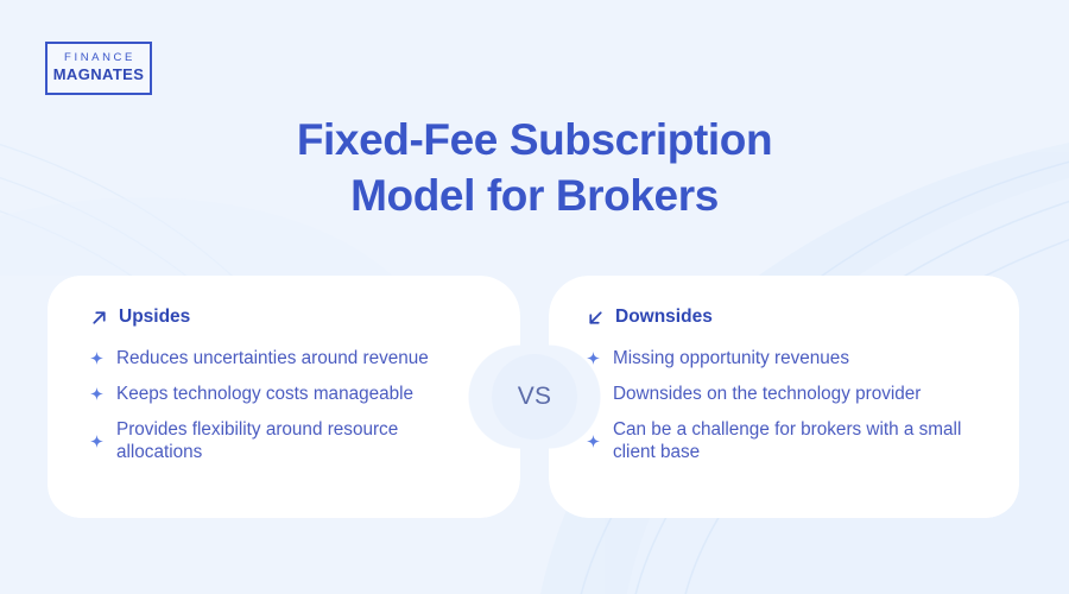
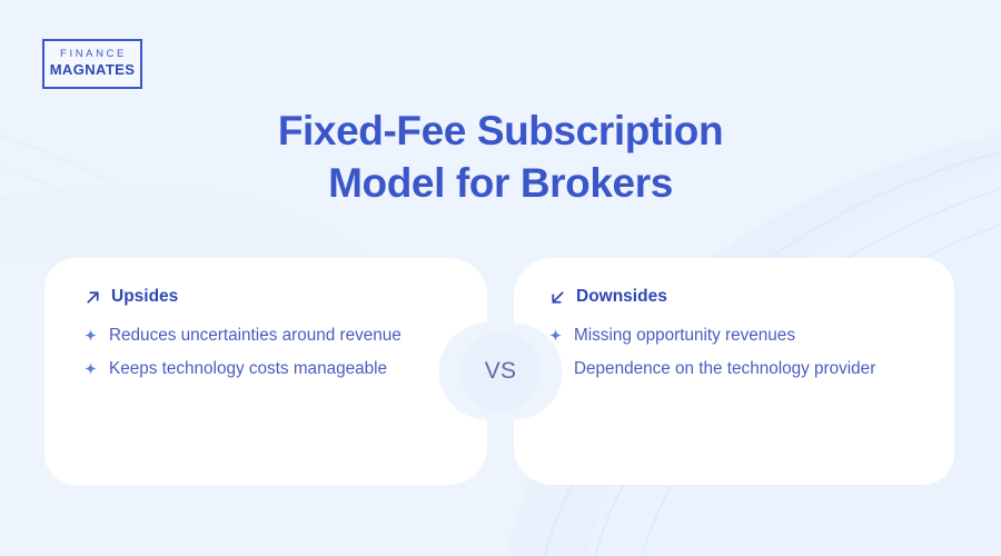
  FINANCE
  MAGNATES
  Fixed-Fee Subscription
  Model for Brokers
  Upsides
  Reduces uncertainties around revenue
  Keeps technology costs manageable
- Provides flexibility around resource allocations
  Downsides
  Missing opportunity revenues
- Downsides on the technology provider
+ Dependence on the technology provider
- Can be a challenge for brokers with a small client base
  VS
